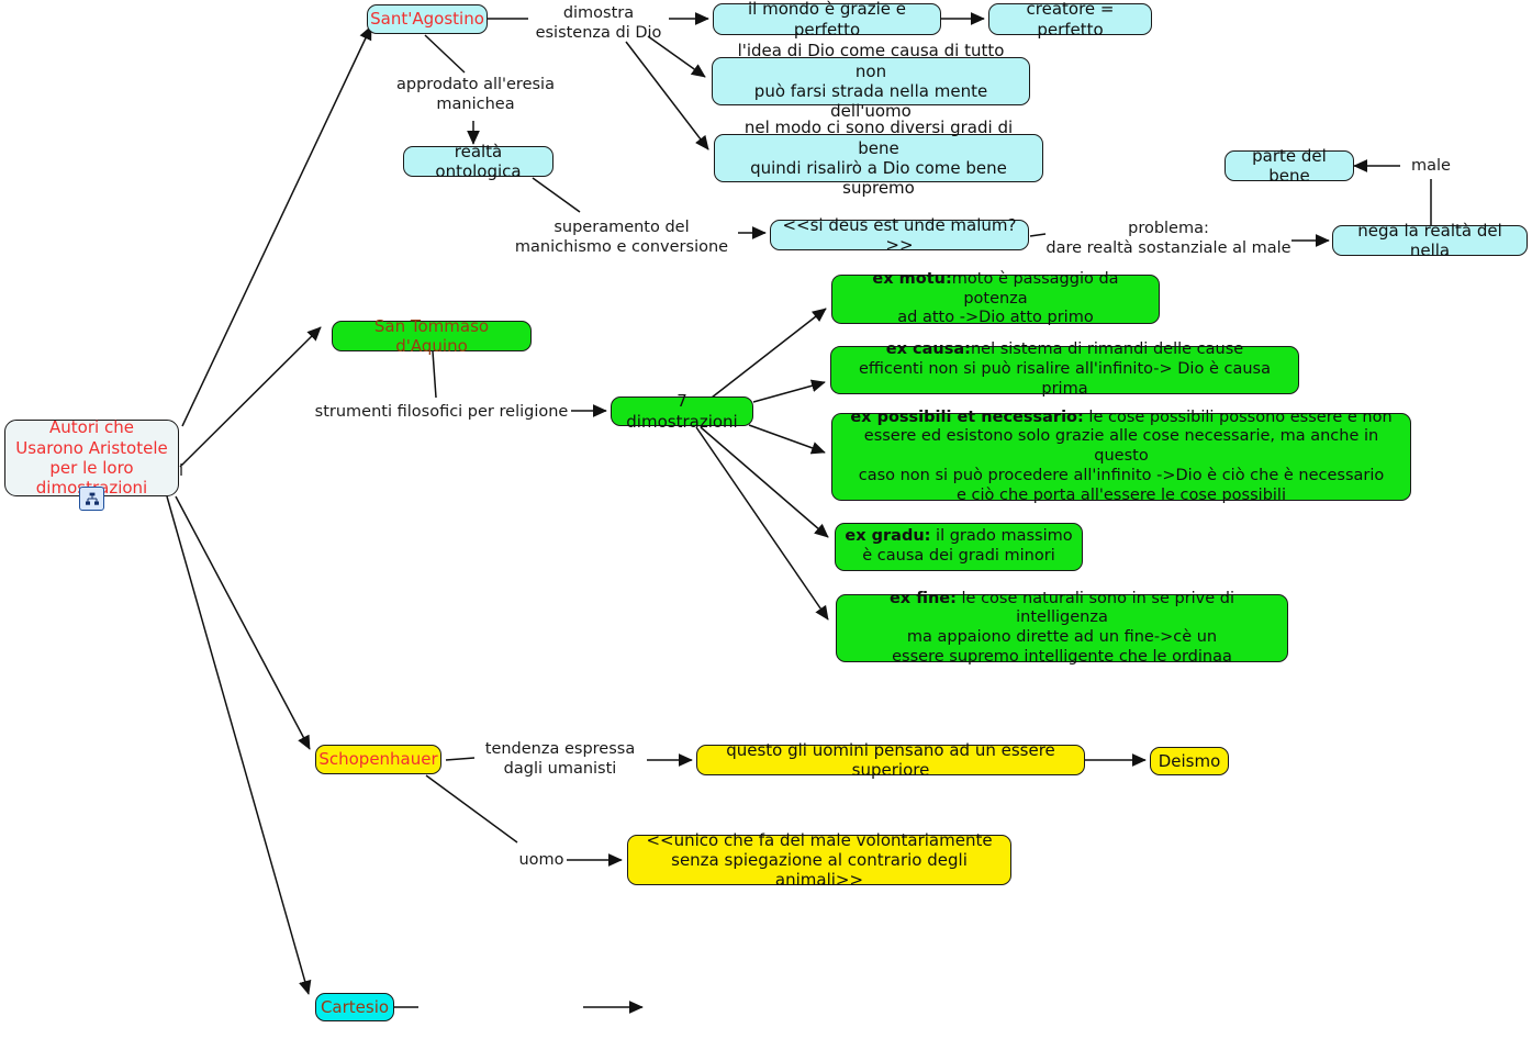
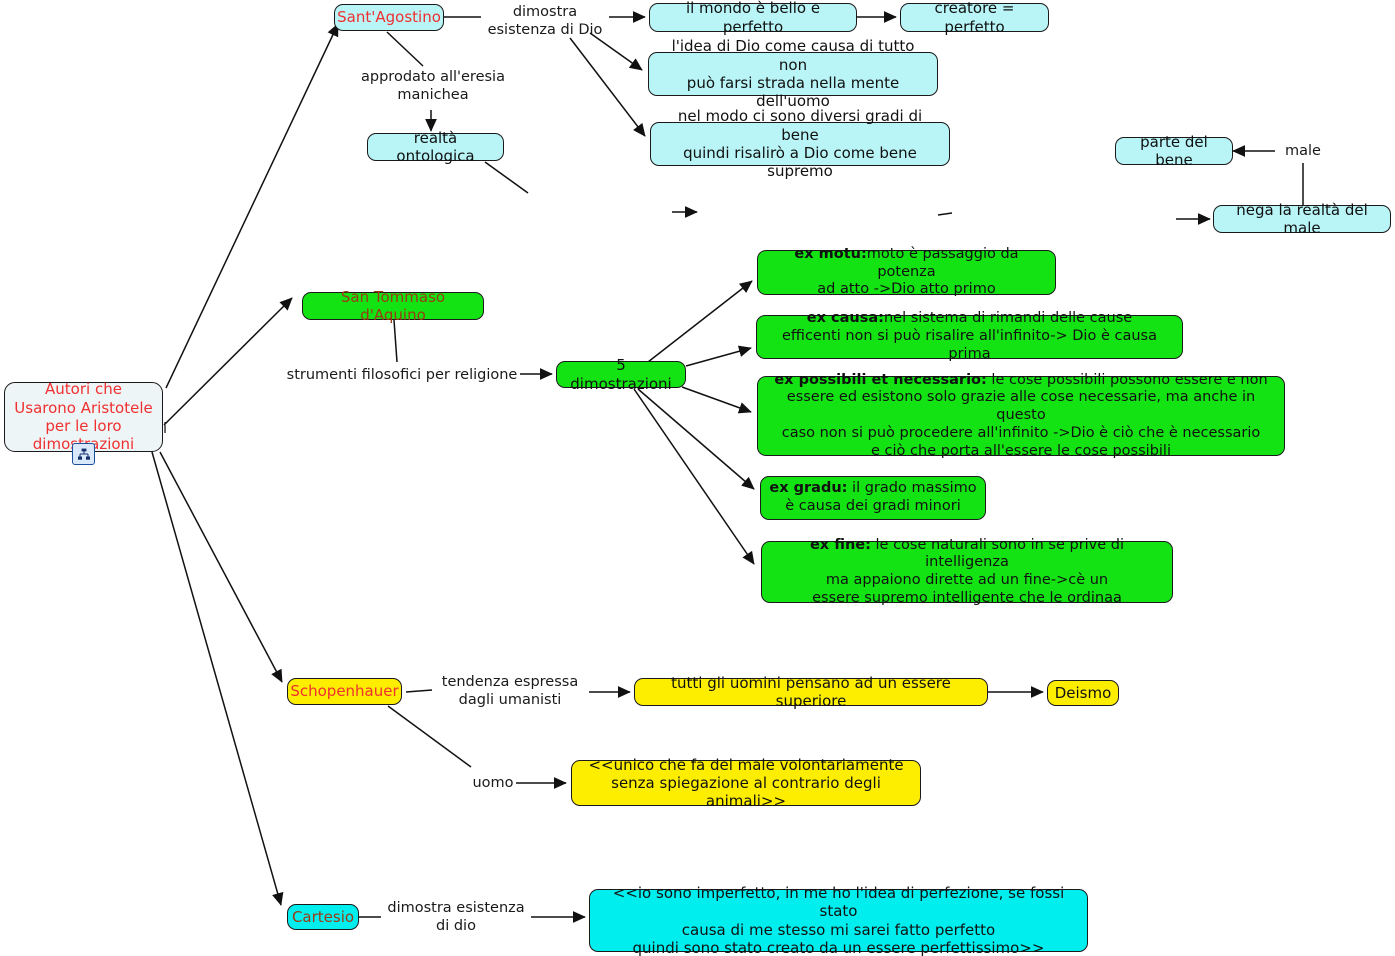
  Autori che
  Usarono Aristotele
  per le loro dimozioni
  i
  Sant'Agostino
  dimostra
  esistenza di Dio
- il mondo è grazie e perfetto
+ il mondo è bello e perfetto
  creatore = perfetto
  l'idea di Dio come causa di tutto non
  può farsi strada nella mente dell'uomo
  nel modo ci sono diversi gradi di bene
  quindi risalirò a Dio come bene supremo
  approdato all'eresia
  manichea
  realtà ontologica
- superamento del
- manichismo e conversione
- <<si deus est unde malum?>>
- problema:
- dare realtà sostanziale al male
  parte del bene
  male
- nega la realtà del nella
+ nega la realtà del male
  San Tommaso d'Aquino
  strumenti filosofici per religione
- 7 dimostrazioni
+ 5 dimostrazioni
  ex motu:moto è passaggio da potenza
  ad atto ->Dio atto primo
  ex causa:nel sistema di rimandi delle cause
  efficenti non si può risalire all'infinito-> Dio è causa prima
  ex possibili et necessario: le cose possibili possono essere e non
  essere ed esistono solo grazie alle cose necessarie, ma anche in questo
  caso non si può procedere all'infinito ->Dio è ciò che è necessario
  e ciò che porta all'essere le cose possibili
  ex gradu: il grado massimo
  è causa dei gradi minori
  ex fine: le cose naturali sono in se prive di intelligenza
  ma appaiono dirette ad un fine->cè un
  essere supremo intelligente che le ordinaa
  Schopenhauer
  tendenza espressa
  dagli umanisti
- questo gli uomini pensano ad un essere superiore
+ tutti gli uomini pensano ad un essere superiore
  Deismo
  uomo
  <<unico che fa del male volontariamente
  senza spiegazione al contrario degli animali>>
  Cartesio
+ dimostra esistenza
+ di dio
+ <<io sono imperfetto, in me ho l'idea di perfezione, se fossi stato
+ causa di me stesso mi sarei fatto perfetto
+ quindi sono stato creato da un essere perfettissimo>>
